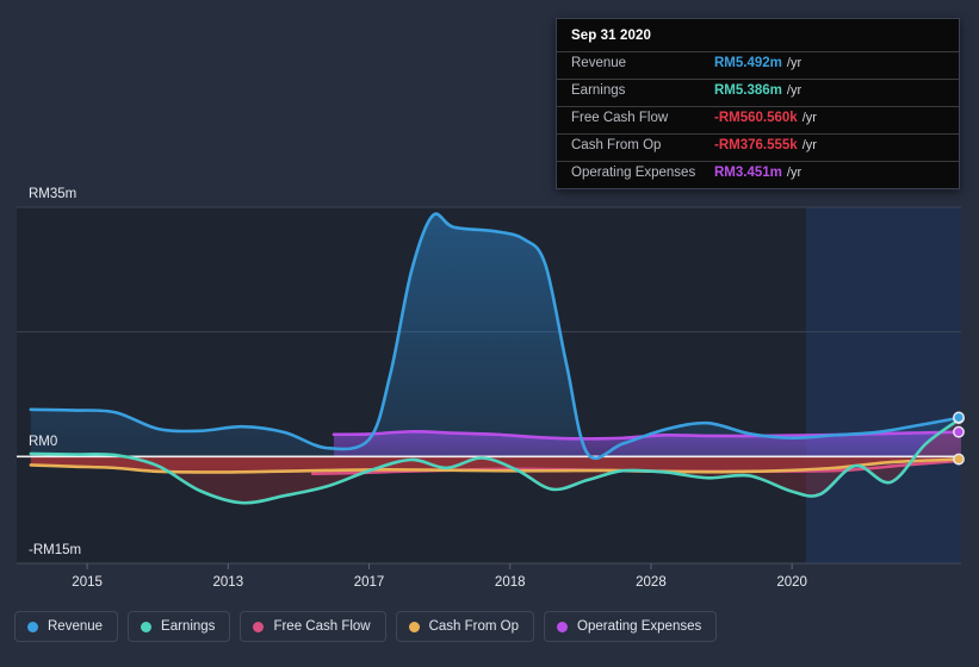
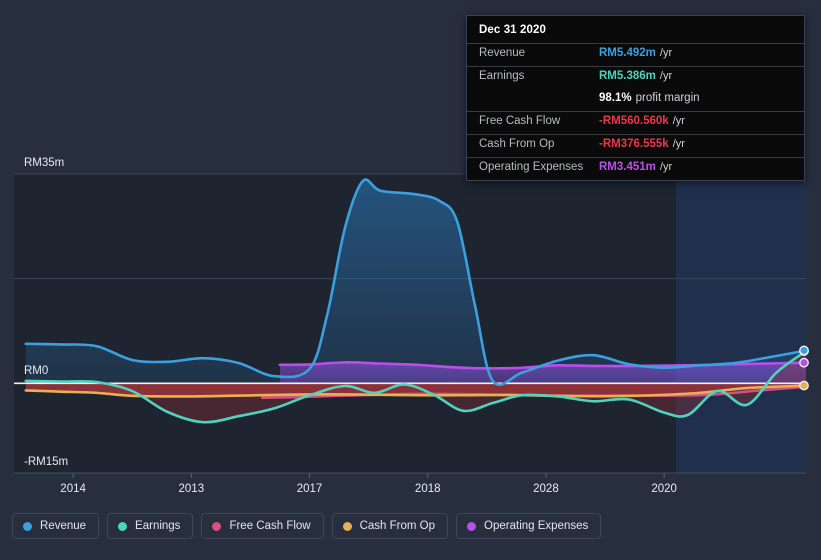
  -RM15m
  RM0
  RM35m
- 2015
+ 2014
  2013
  2017
  2018
  2028
  2020
- Sep 31 2020
+ Dec 31 2020
  Revenue
  RM5.492m /yr
  Earnings
  RM5.386m /yr
+ 98.1% profit margin
  Free Cash Flow
  -RM560.560k /yr
  Cash From Op
  -RM376.555k /yr
  Operating Expenses
  RM3.451m /yr
  Revenue
  Earnings
  Free Cash Flow
  Cash From Op
  Operating Expenses
